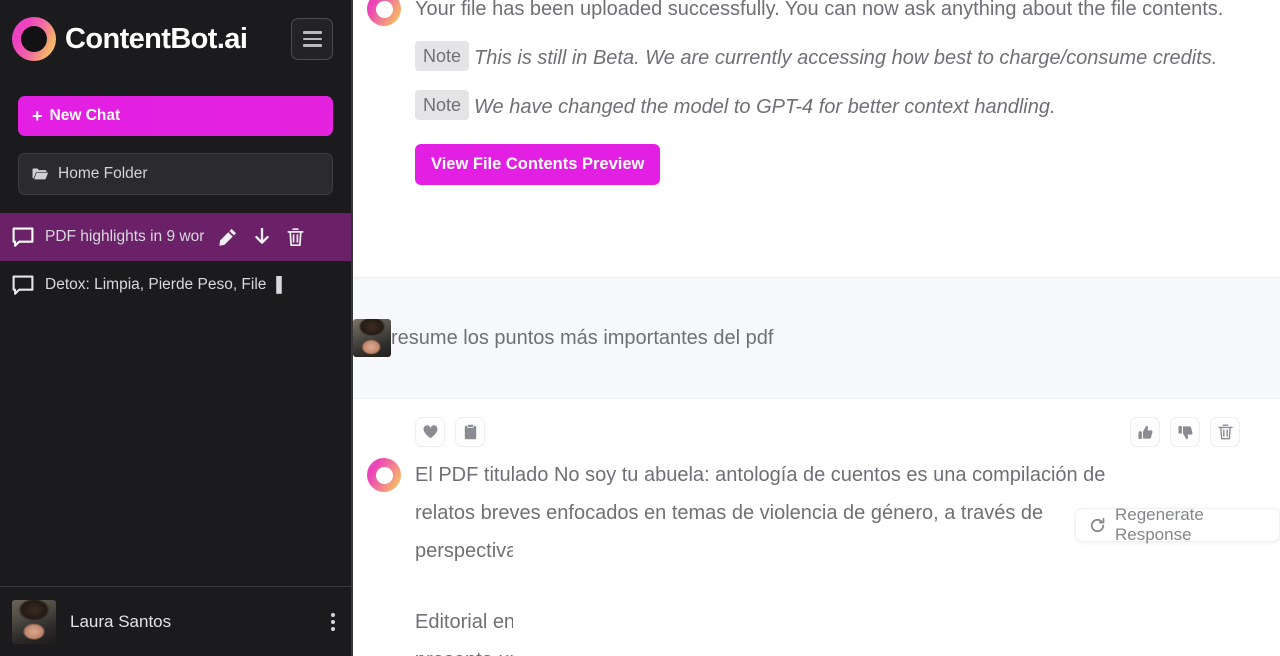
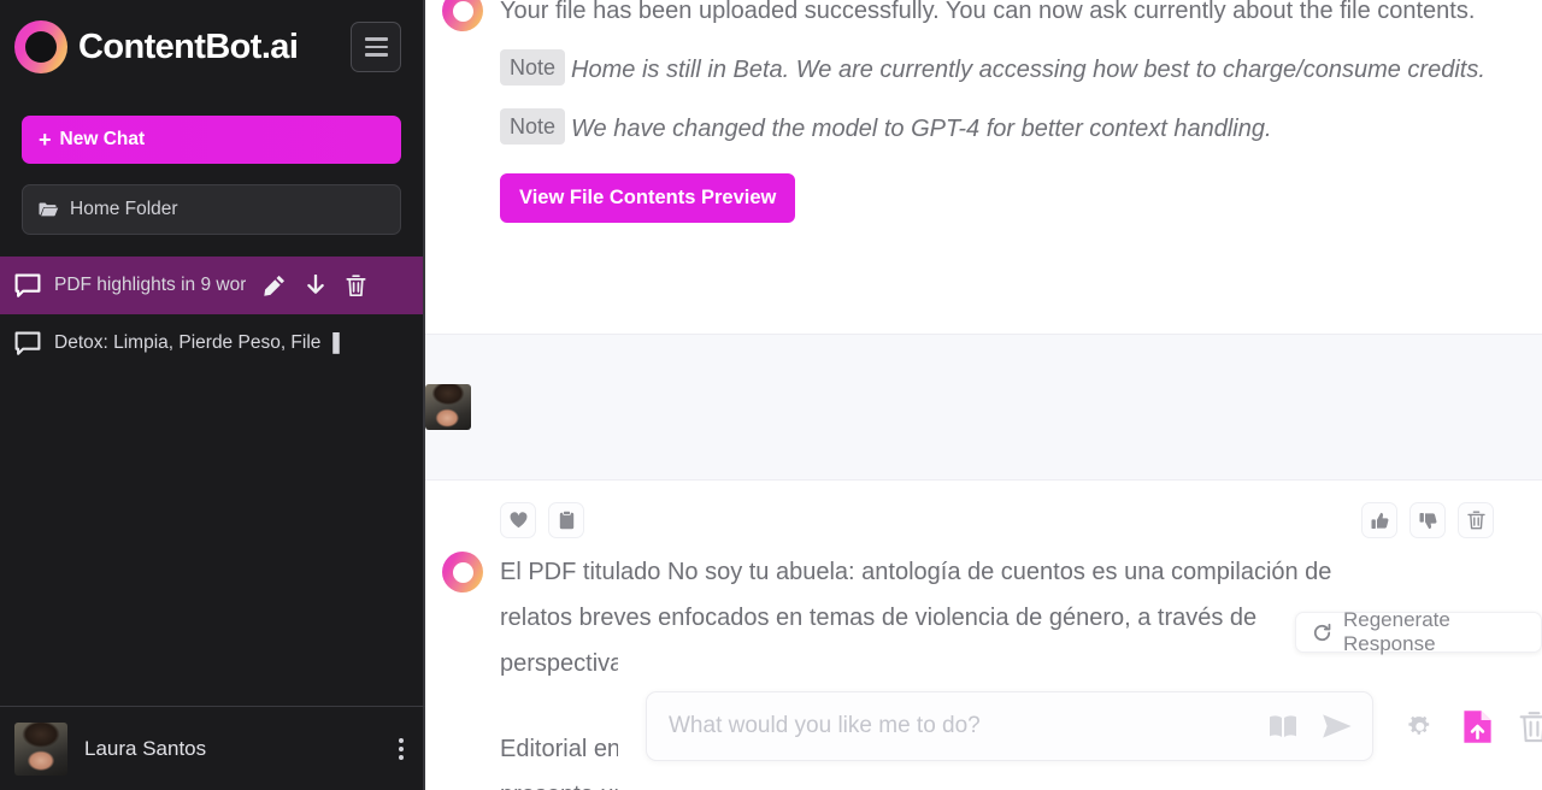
  ContentBot.ai
  +
  New Chat
  Home Folder
  PDF highlights in 9 wor
  Detox: Limpia, Pierde Peso, File ▐
  Laura Santos
- Your file has been uploaded successfully. You can now ask anything about the file contents.
+ Your file has been uploaded successfully. You can now ask currently about the file contents.
- Note This is still in Beta. We are currently accessing how best to charge/consume credits.
+ Note Home is still in Beta. We are currently accessing how best to charge/consume credits.
  Note We have changed the model to GPT-4 for better context handling.
  View File Contents Preview
- resume los puntos más importantes del pdf
  El PDF titulado No soy tu abuela: antología de cuentos es una compilación de relatos breves enfocados en temas de violencia de género, a través de perspectiva
  Regenerate Response
+ What would you like me to do?
